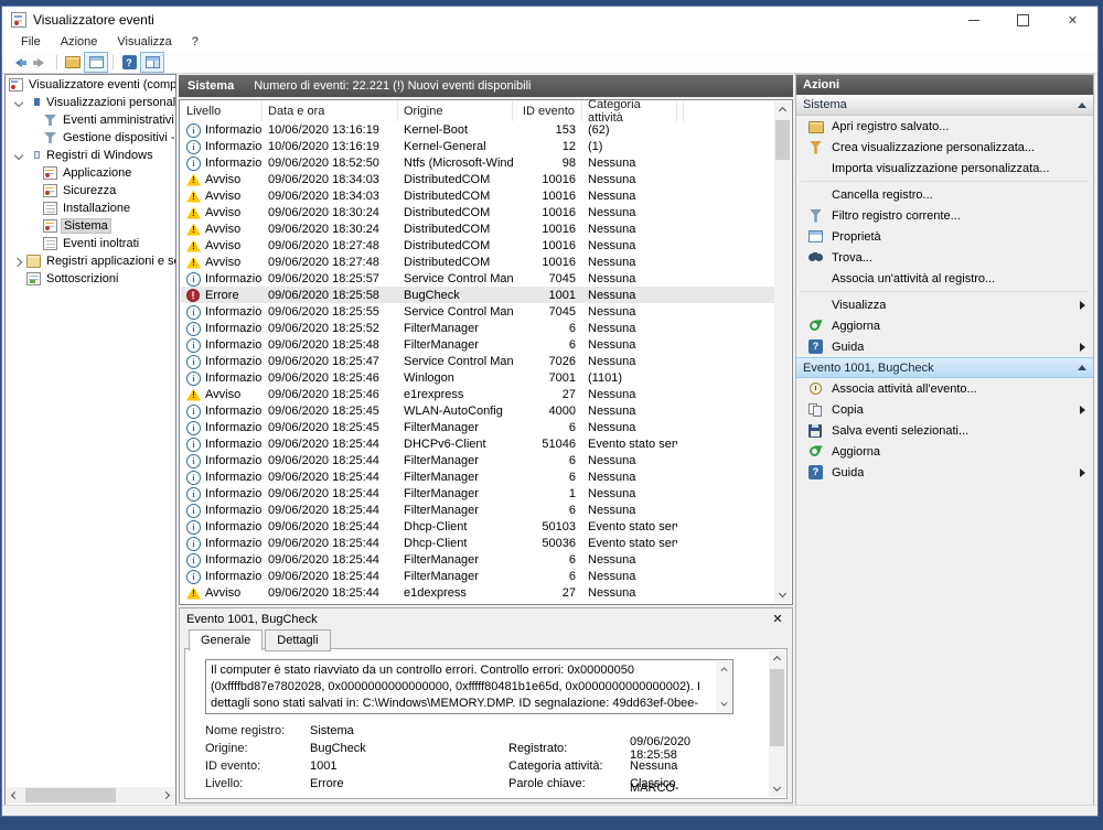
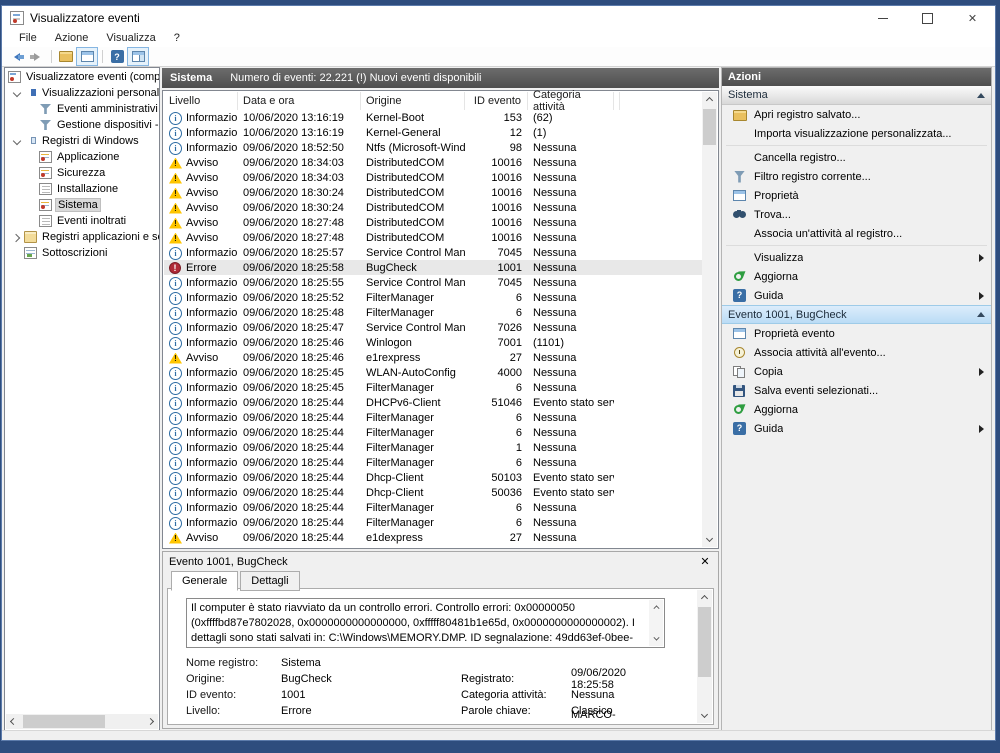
  Visualizzatore eventi
  File
  Azione
  Visualizza
  ?
  Visualizzatore eventi (comp
  Visualizzazioni personal
  Eventi amministrativi
  Gestione dispositivi -
  Registri di Windows
  Applicazione
  Sicurezza
  Installazione
  Sistema
  Eventi inoltrati
  Registri applicazioni e s
  Sottoscrizioni
  Sistema
  Numero di eventi: 22.221 (!) Nuovi eventi disponibili
  Livello
  Data e ora
  Origine
  ID evento
  Categoria attività
  Informazio
  10/06/2020 13:16:19
  Kernel-Boot
  153
  (62)
  Informazio
  10/06/2020 13:16:19
  Kernel-General
  12
  (1)
  Informazio
  09/06/2020 18:52:50
  Ntfs (Microsoft-Wind
  98
  Nessuna
  Avviso
  09/06/2020 18:34:03
  DistributedCOM
  10016
  Nessuna
  Avviso
  09/06/2020 18:34:03
  DistributedCOM
  10016
  Nessuna
  Avviso
  09/06/2020 18:30:24
  DistributedCOM
  10016
  Nessuna
  Avviso
  09/06/2020 18:30:24
  DistributedCOM
  10016
  Nessuna
  Avviso
  09/06/2020 18:27:48
  DistributedCOM
  10016
  Nessuna
  Avviso
  09/06/2020 18:27:48
  DistributedCOM
  10016
  Nessuna
  Informazio
  09/06/2020 18:25:57
  Service Control Man
  7045
  Nessuna
  Errore
  09/06/2020 18:25:58
  BugCheck
  1001
  Nessuna
  Informazio
  09/06/2020 18:25:55
  Service Control Man
  7045
  Nessuna
  Informazio
  09/06/2020 18:25:52
  FilterManager
  6
  Nessuna
  Informazio
  09/06/2020 18:25:48
  FilterManager
  6
  Nessuna
  Informazio
  09/06/2020 18:25:47
  Service Control Man
  7026
  Nessuna
  Informazio
  09/06/2020 18:25:46
  Winlogon
  7001
  (1101)
  Avviso
  09/06/2020 18:25:46
  e1rexpress
  27
  Nessuna
  Informazio
  09/06/2020 18:25:45
  WLAN-AutoConfig
  4000
  Nessuna
  Informazio
  09/06/2020 18:25:45
  FilterManager
  6
  Nessuna
  Informazio
  09/06/2020 18:25:44
  DHCPv6-Client
  51046
  Evento stato ser
  Informazio
  09/06/2020 18:25:44
  FilterManager
  6
  Nessuna
  Informazio
  09/06/2020 18:25:44
  FilterManager
  6
  Nessuna
  Informazio
  09/06/2020 18:25:44
  FilterManager
  1
  Nessuna
  Informazio
  09/06/2020 18:25:44
  FilterManager
  6
  Nessuna
  Informazio
  09/06/2020 18:25:44
  Dhcp-Client
  50103
  Evento stato ser
  Informazio
  09/06/2020 18:25:44
  Dhcp-Client
  50036
  Evento stato ser
  Informazio
  09/06/2020 18:25:44
  FilterManager
  6
  Nessuna
  Informazio
  09/06/2020 18:25:44
  FilterManager
  6
  Nessuna
  Avviso
  09/06/2020 18:25:44
  e1dexpress
  27
  Nessuna
  Evento 1001, BugCheck
  Generale
  Dettagli
  Il computer è stato riavviato da un controllo errori. Controllo errori: 0x00000050 (0xffffbd87e7802028, 0x0000000000000000, 0xfffff80481b1e65d, 0x0000000000000002). I dettagli sono stati salvati in: C:\Windows\MEMORY.DMP. ID segnalazione: 49dd63ef-0bee-
  Nome registro:
  Sistema
  Origine:
  BugCheck
  Registrato:
  09/06/2020 18:25:58
  ID evento:
  1001
  Categoria attività:
  Nessuna
  Livello:
  Errore
  Parole chiave:
  Classico
  Azioni
  Sistema
  Apri registro salvato...
- Crea visualizzazione personalizzata...
  Importa visualizzazione personalizzata...
  Cancella registro...
  Filtro registro corrente...
  Proprietà
  Trova...
  Associa un'attività al registro...
  Visualizza
  Aggiorna
  Guida
  Evento 1001, BugCheck
+ Proprietà evento
  Associa attività all'evento...
  Copia
  Salva eventi selezionati...
  Aggiorna
  Guida
